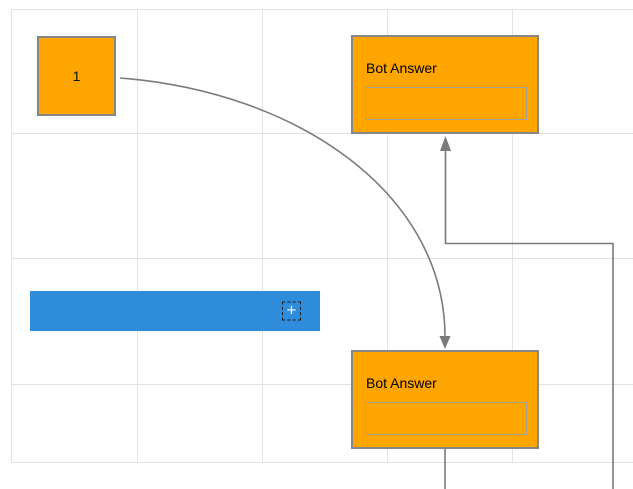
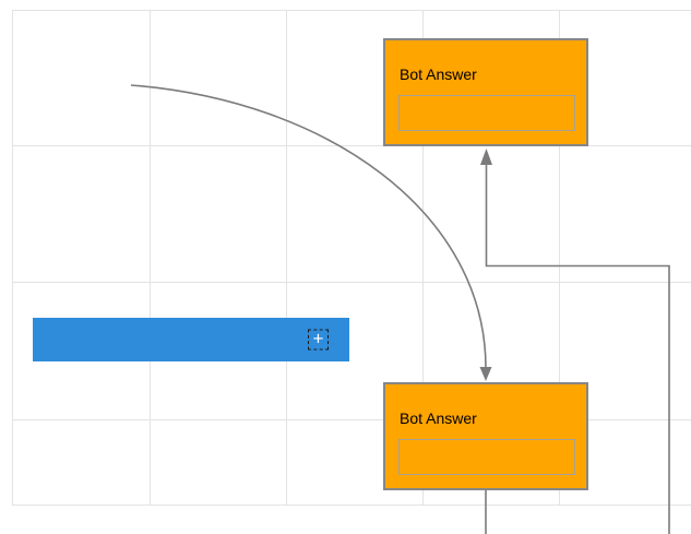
- 1
  Bot Answer
  Bot Answer
  +
